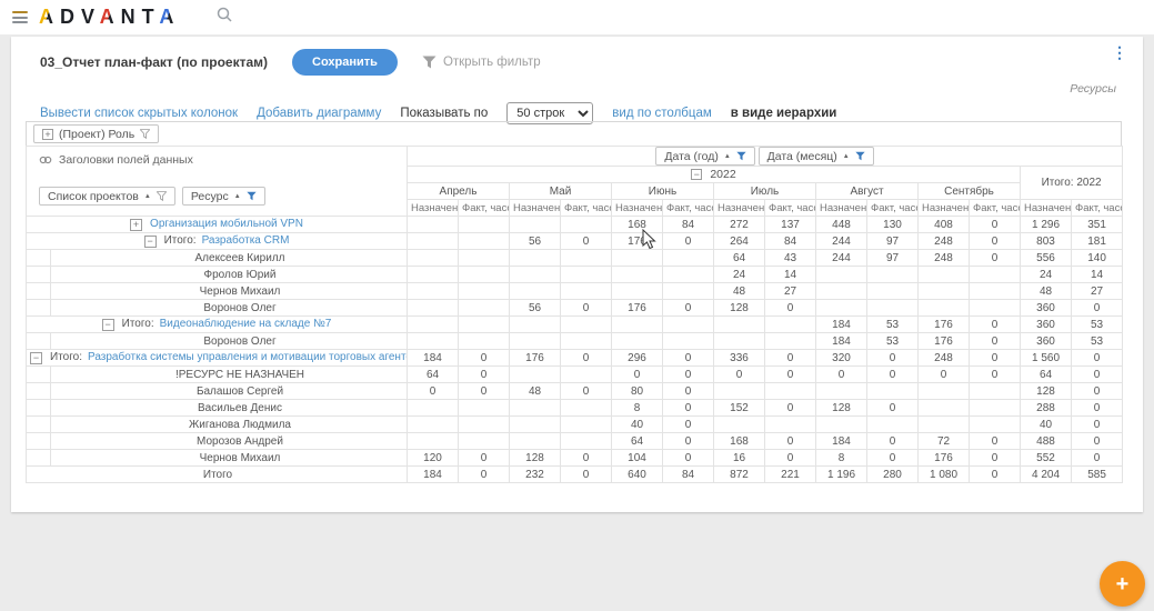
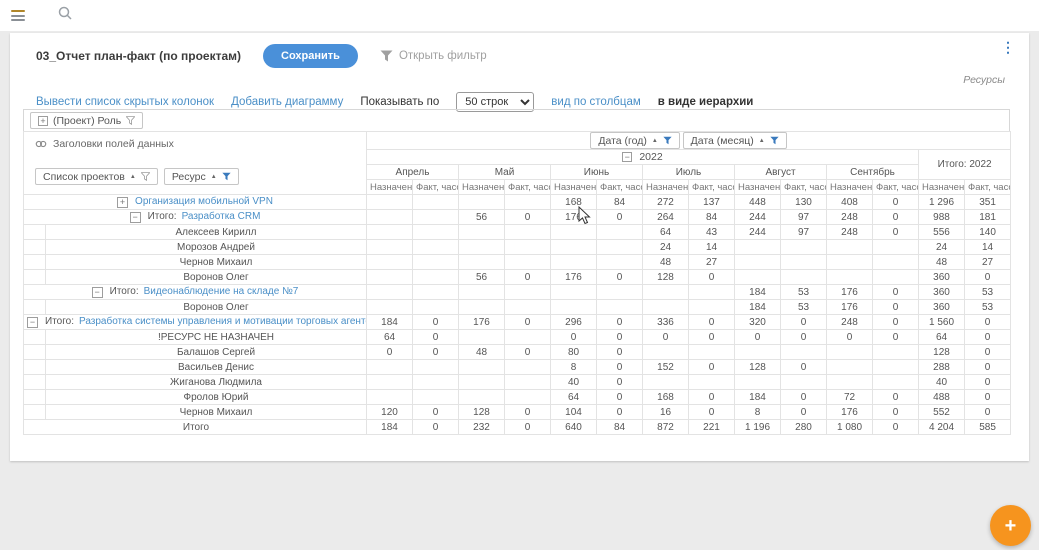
- ADVANTA
  03_Отчет план-факт (по проектам)
  Сохранить
  Открыть фильтр
  ⋮
  Ресурсы
  Вывести список скрытых колонок
  Добавить диаграмму
  Показывать по
  50 строк
  вид по столбцам
  в виде иерархии
  +
  (Проект) Роль
  Заголовки полей данных Список проектов Ресурс	Дата (год) Дата (месяц)
  − 2022	Итого: 2022
  Апрель	Май	Июнь	Июль	Август	Сентябрь
  Назначен	Факт, час	Назначен	Факт, час	Назначен	Факт, час	Назначен	Факт, час	Назначен	Факт, час	Назначен	Факт, час	Назначен	Факт, час
  + Организация мобильной VPN					168	84	272	137	448	130	408	0	1 296	351
- − Итого: Разработка CRM			56	0	17	0	264	84	244	97	248	0	803	181
+ − Итого: Разработка CRM			56	0	17	0	264	84	244	97	248	0	988	181
  Алексеев Кирилл							64	43	244	97	248	0	556	140
- Фролов Юрий							24	14					24	14
+ Морозов Андрей							24	14					24	14
  Чернов Михаил							48	27					48	27
  Воронов Олег			56	0	176	0	128	0					360	0
  − Итого: Видеонаблюдение на складе №7									184	53	176	0	360	53
  Воронов Олег									184	53	176	0	360	53
  − Итого: Разработка системы управления и мотивации торговых агент	184	0	176	0	296	0	336	0	320	0	248	0	1 560	0
  !РЕСУРС НЕ НАЗНАЧЕН	64	0			0	0	0	0	0	0	0	0	64	0
  Балашов Сергей	0	0	48	0	80	0							128	0
  Васильев Денис					8	0	152	0	128	0			288	0
  Жиганова Людмила					40	0							40	0
- Морозов Андрей					64	0	168	0	184	0	72	0	488	0
+ Фролов Юрий					64	0	168	0	184	0	72	0	488	0
  Чернов Михаил	120	0	128	0	104	0	16	0	8	0	176	0	552	0
  Итого	184	0	232	0	640	84	872	221	1 196	280	1 080	0	4 204	585
  +
